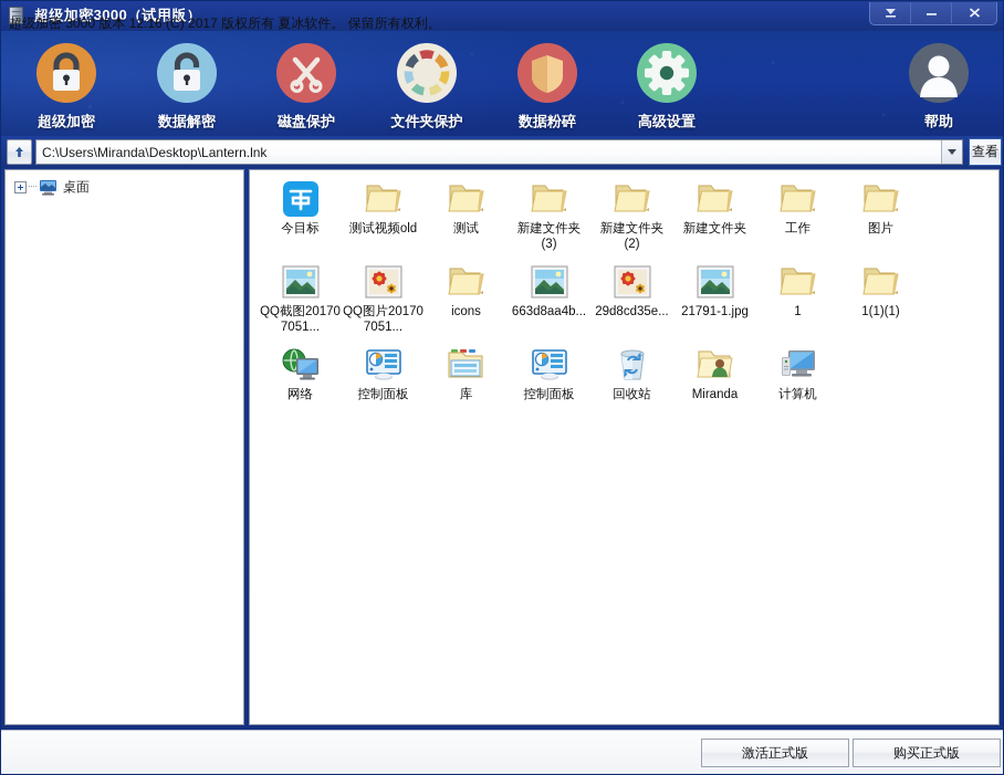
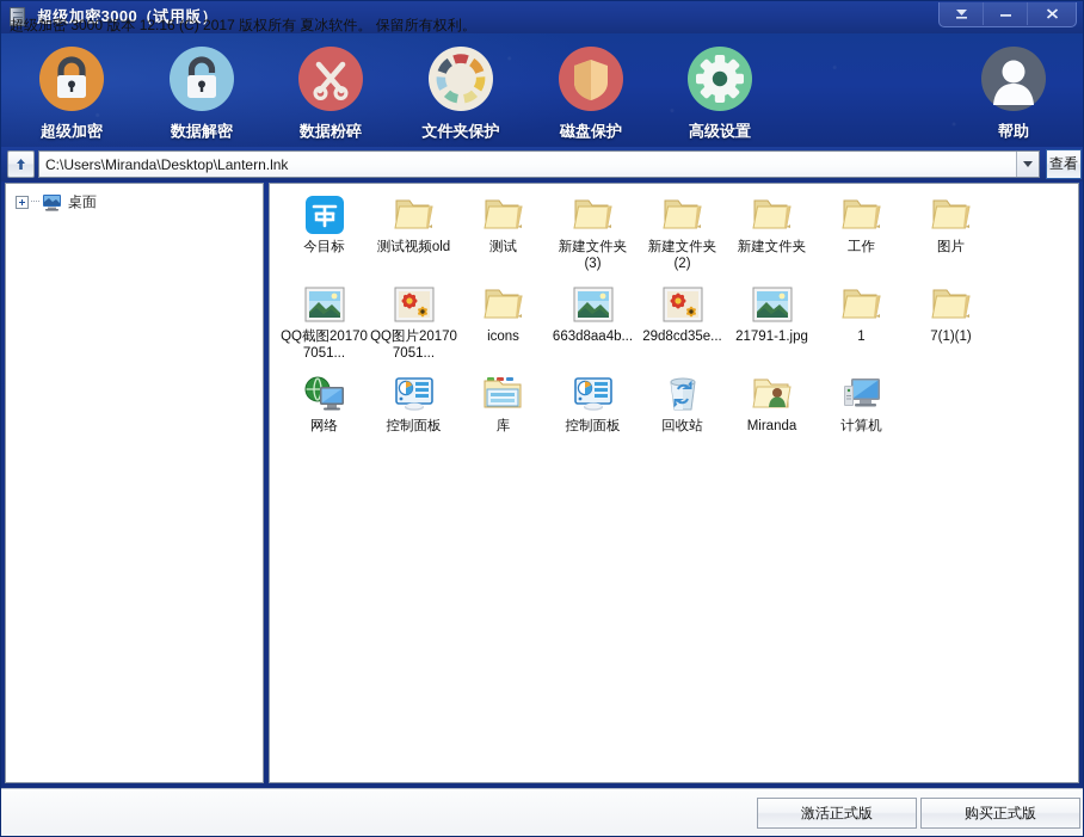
  超级加密3000（试用版）
  超级加密
  数据解密
- 磁盘保护
+ 数据粉碎
  文件夹保护
- 数据粉碎
+ 磁盘保护
  高级设置
  帮助
  C:\Users\Miranda\Desktop\Lantern.lnk
  查看
  桌面
  今目标
  测试视频old
  测试
  新建文件夹 (3)
  新建文件夹 (2)
  新建文件夹
  工作
  图片
  QQ截图201707051...
  QQ图片201707051...
  icons
  663d8aa4b...
  29d8cd35e...
  21791-1.jpg
  1
- 1(1)(1)
+ 7(1)(1)
  网络
  控制面板
  库
  控制面板
  回收站
  Miranda
  计算机
  超级加密 3000 版本 12.16 (C) 2017 版权所有 夏冰软件。 保留所有权利。
  激活正式版
  购买正式版
